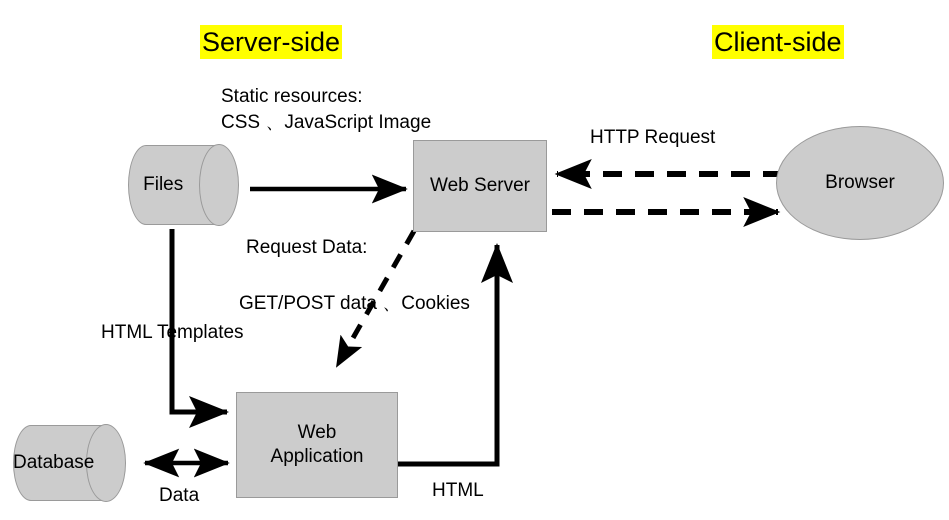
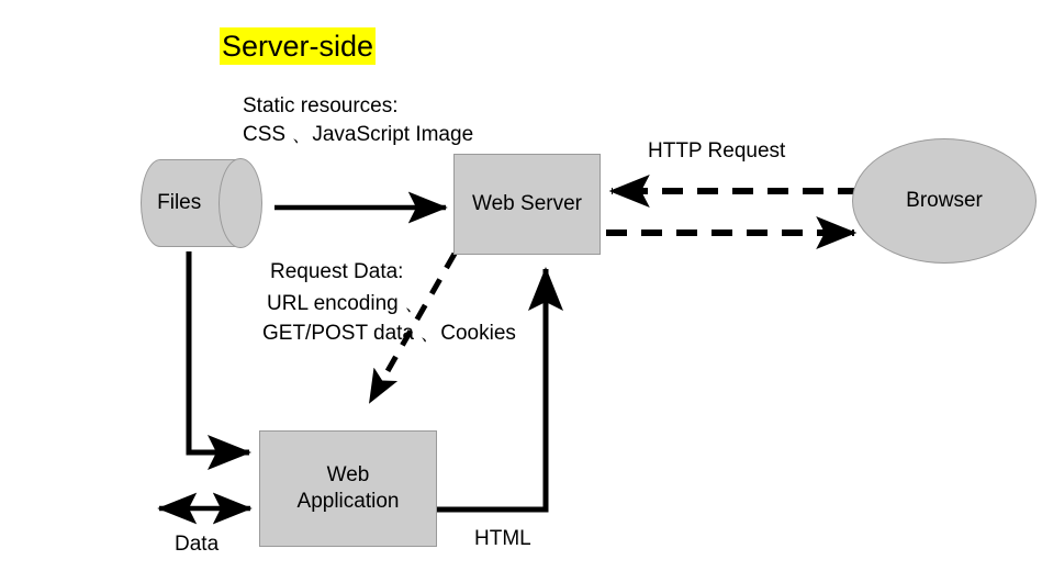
  Server-side
- Client-side
  Files
  Web Server
  Browser
- Database
  Web
  Application
  Static resources:
  CSS 、JavaScript Image
  HTTP Request
  Request Data:
+ URL encoding 、
  GET/POST data 、Cookies
- HTML Templates
  Data
  HTML
